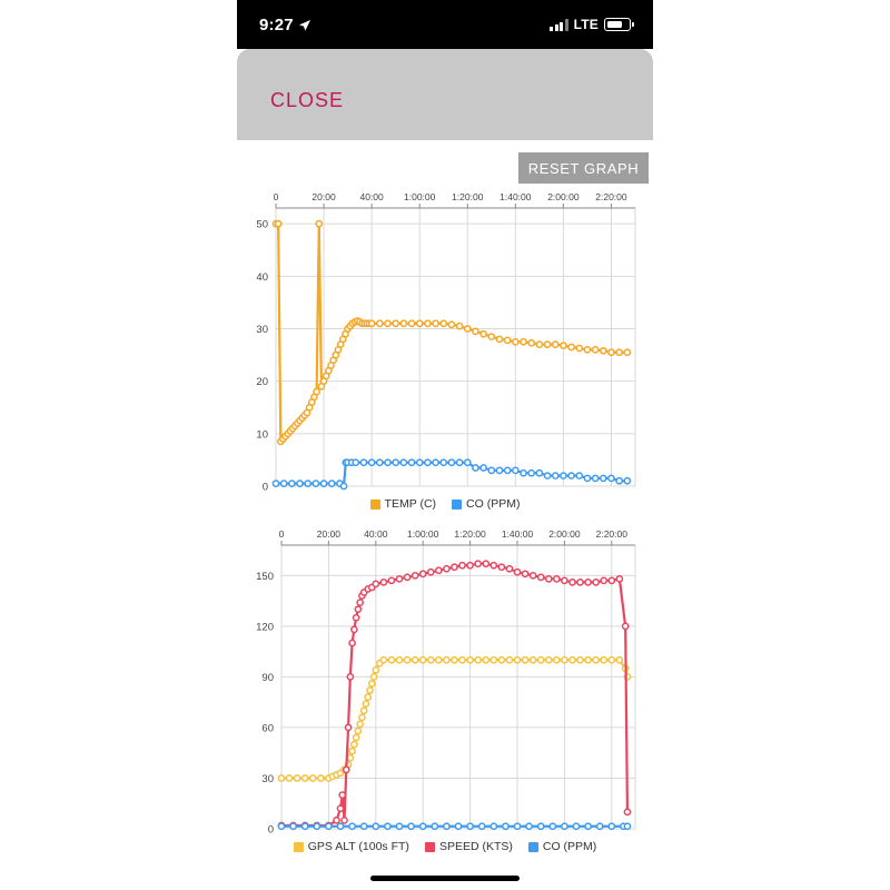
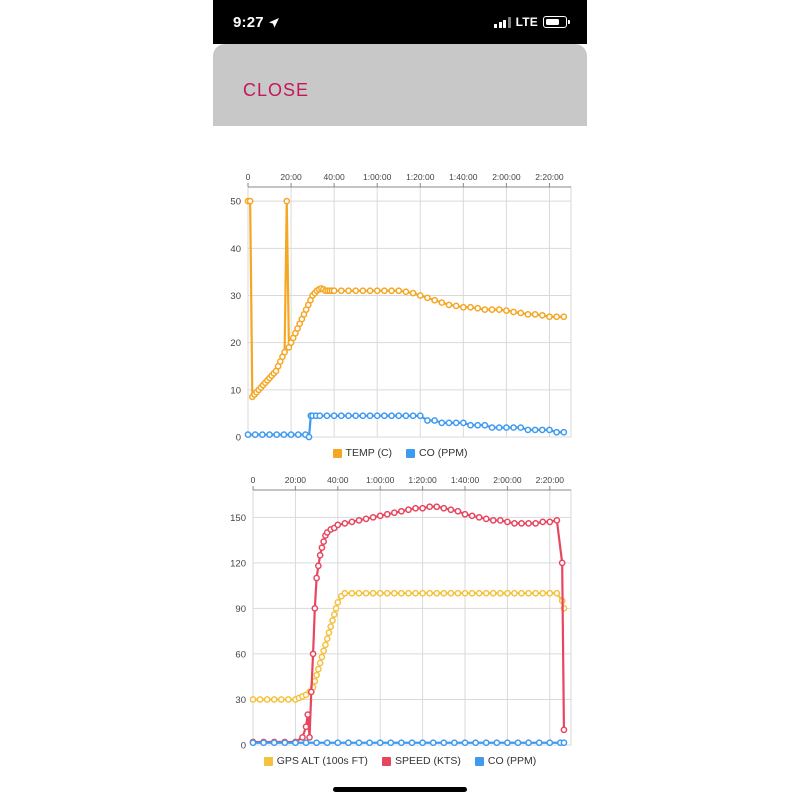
  9:27
  LTE
  CLOSE
- RESET GRAPH
  0
  20:00
  40:00
  1:00:00
  1:20:00
  1:40:00
  2:00:00
  2:20:00
  0
  10
  20
  30
  40
  50
  TEMP (C)
  CO (PPM)
  0
  20:00
  40:00
  1:00:00
  1:20:00
  1:40:00
  2:00:00
  2:20:00
  0
  30
  60
  90
  120
  150
  GPS ALT (100s FT)
  SPEED (KTS)
  CO (PPM)
